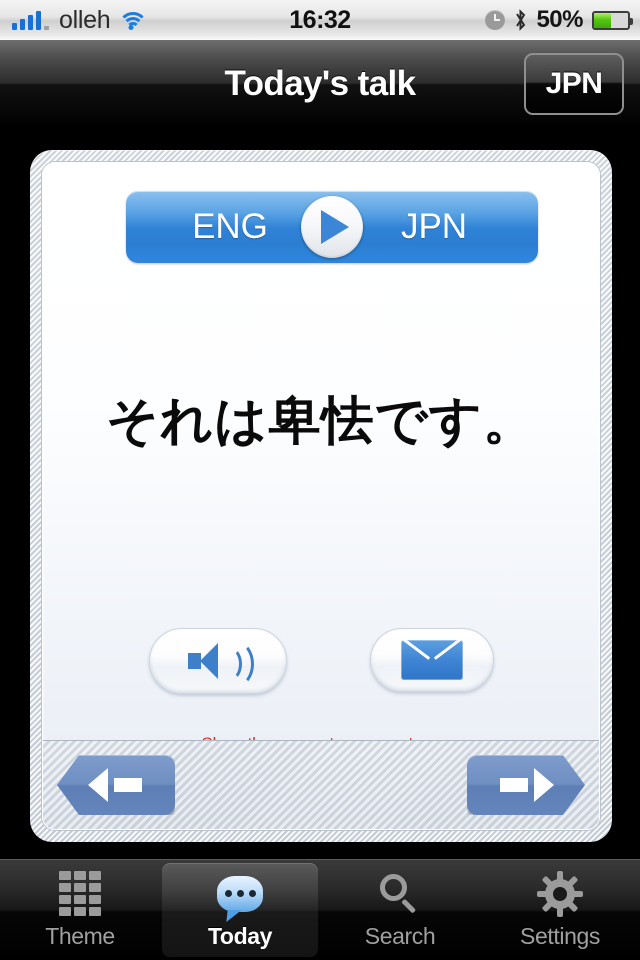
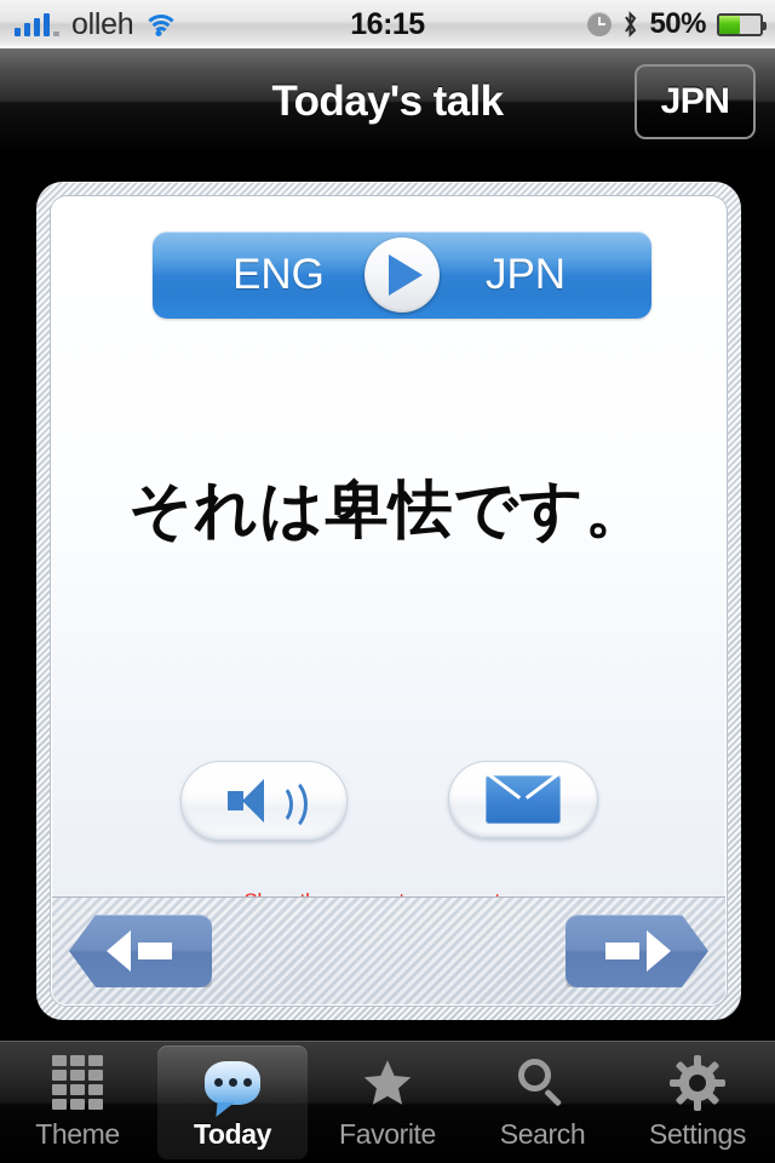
  olleh
- 16:32
+ 16:15
  50%
  Today's talk
  JPN
  ENG
  JPN
  それは卑怯です。
  Theme
  Today
+ Favorite
  Search
  Settings
